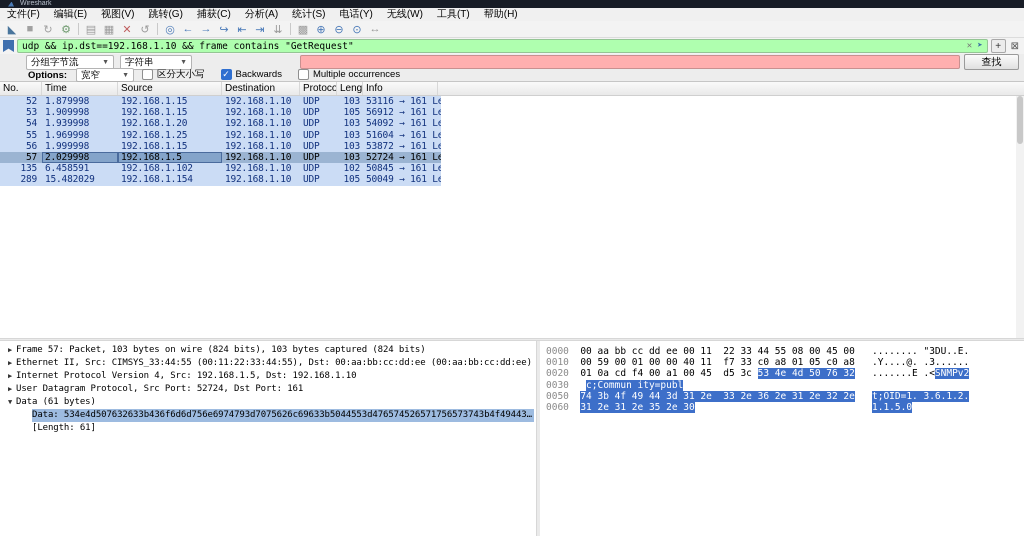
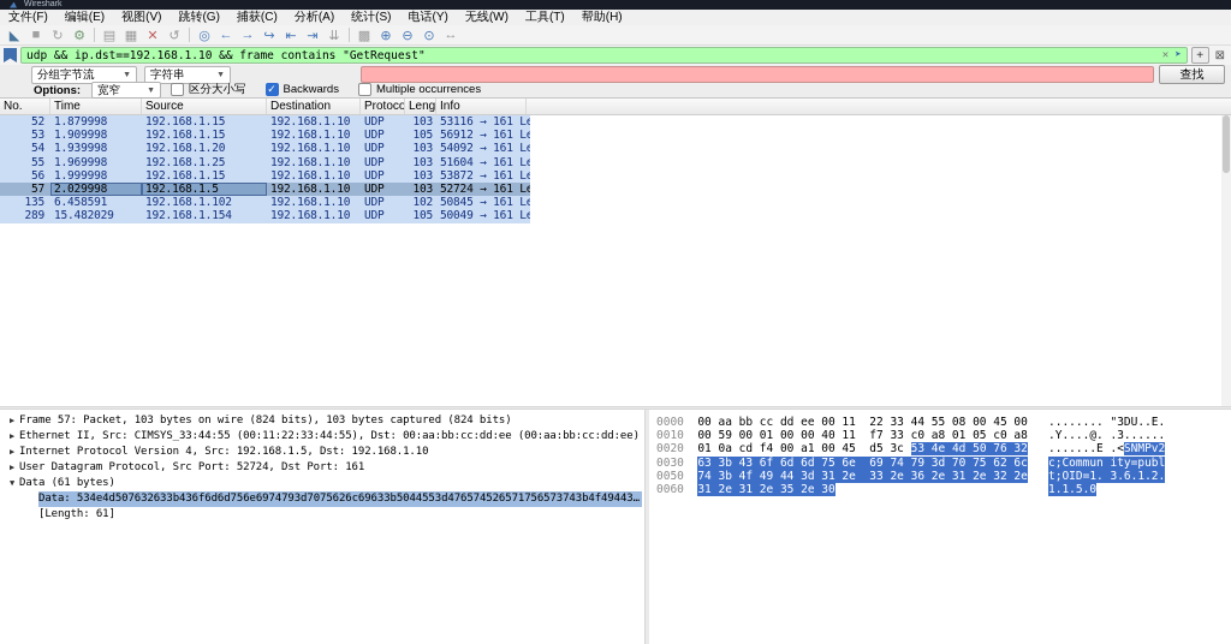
  文件(F)
  编辑(E)
  视图(V)
  跳转(G)
  捕获(C)
  分析(A)
  统计(S)
  电话(Y)
  无线(W)
  工具(T)
  帮助(H)
  ◣
  ■
  ↻
  ⚙
  ▤
  ▦
  ✕
  ↺
  ◎
  ←
  →
  ↪
  ⇤
  ⇥
  ⇊
  ▩
  ⊕
  ⊖
  ⊙
  ↔
  udp && ip.dst==192.168.1.10 && frame contains "GetRequest"
  ✕
  ➤
  +
  ⊠
  分组字节流
  字符串
  查找
  Options:
  宽窄
  区分大小写
  ✓
  Backwards
  Multiple occurrences
  No.
  Time
  Source
  Destination
  Protoco
  Leng
  Info
  52
  1.879998
  192.168.1.15
  192.168.1.10
  UDP
  103
  53116 → 161 Le
  53
  1.909998
  192.168.1.15
  192.168.1.10
  UDP
  105
  56912 → 161 Le
  54
  1.939998
  192.168.1.20
  192.168.1.10
  UDP
  103
  54092 → 161 Le
  55
  1.969998
  192.168.1.25
  192.168.1.10
  UDP
  103
  51604 → 161 Le
  56
  1.999998
  192.168.1.15
  192.168.1.10
  UDP
  103
  53872 → 161 Le
  57
  2.029998
  192.168.1.5
  192.168.1.10
  UDP
  103
  52724 → 161 Le
  135
  6.458591
  192.168.1.102
  192.168.1.10
  UDP
  102
  50845 → 161 Le
  289
  15.482029
  192.168.1.154
  192.168.1.10
  UDP
  105
  50049 → 161 Le
  ▶
  Frame 57: Packet, 103 bytes on wire (824 bits), 103 bytes captured (824 bits)
  ▶
  Ethernet II, Src: CIMSYS_33:44:55 (00:11:22:33:44:55), Dst: 00:aa:bb:cc:dd:ee (00:aa:bb:cc:dd:ee)
  ▶
  Internet Protocol Version 4, Src: 192.168.1.5, Dst: 192.168.1.10
  ▶
  User Datagram Protocol, Src Port: 52724, Dst Port: 161
  ▼
  Data (61 bytes)
  Data: 534e4d507632633b436f6d6d756e6974793d7075626c69633b5044553d476574526571756573743b4f49443d
  [Length: 61]
  0000
  00 aa bb cc dd ee 00 11 22 33 44 55 08 00 45 00
  ........ "3DU..E.
  0010
  00 59 00 01 00 00 40 11 f7 33 c0 a8 01 05 c0 a8
  .Y....@. .3......
  0020
  01 0a cd f4 00 a1 00 45 d5 3c 53 4e 4d 50 76 32
  .......E .<SNMPv2
  0030
+ 63 3b 43 6f 6d 6d 75 6e 69 74 79 3d 70 75 62 6c
  c;Commun ity=publ
  0050
  74 3b 4f 49 44 3d 31 2e 33 2e 36 2e 31 2e 32 2e
  t;OID=1. 3.6.1.2.
  0060
  31 2e 31 2e 35 2e 30
  1.1.5.0
